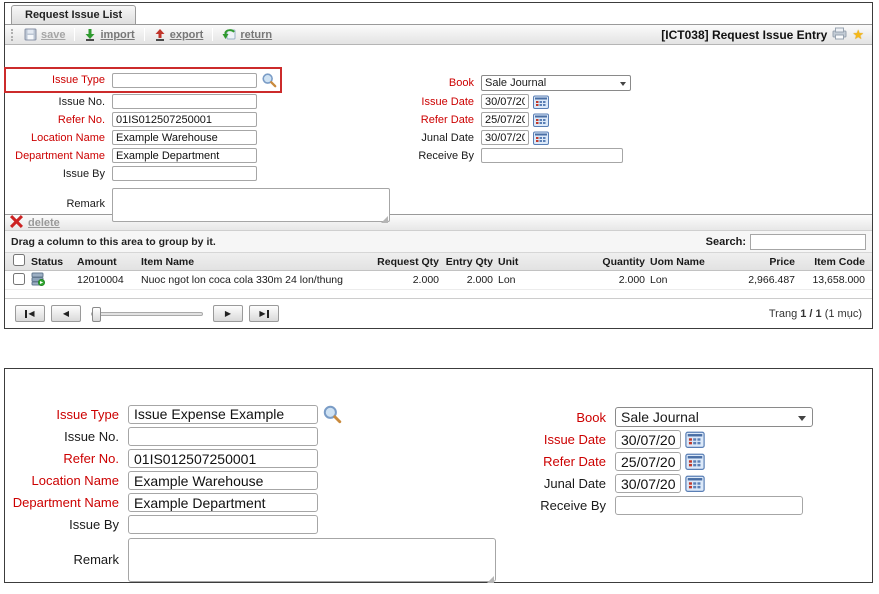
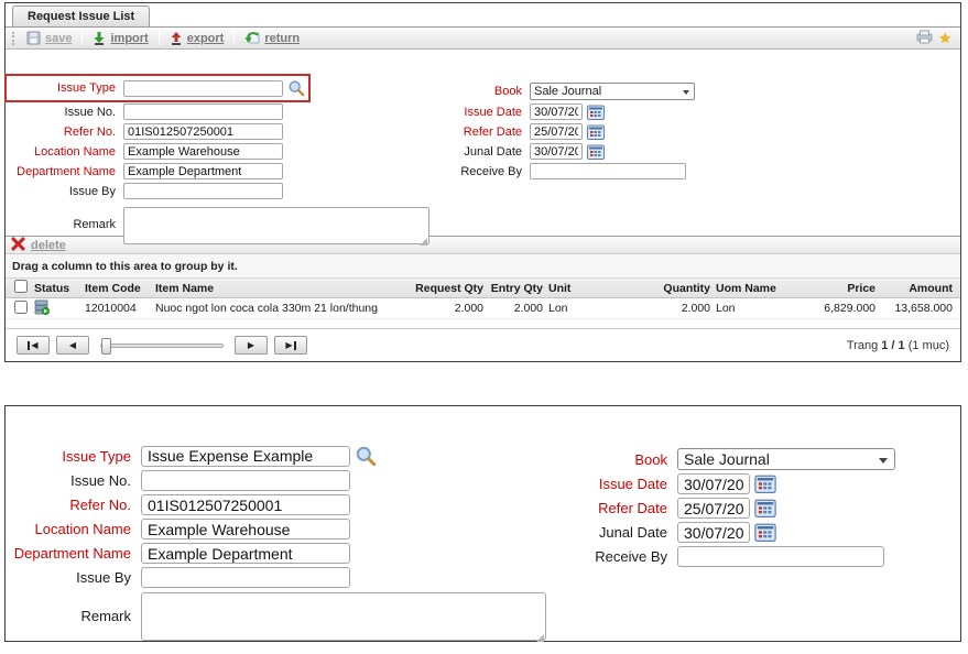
  Request Issue List
  save
  import
  export
  return
- [ICT038] Request Issue Entry
  ★
  Issue Type
  Issue No.
  Refer No.
  01IS012507250001
  Location Name
  Example Warehouse
  Department Name
  Example Department
  Issue By
  Remark
  Book
  Sale Journal
  Issue Date
  30/07/20
  Refer Date
  25/07/20
  Junal Date
  30/07/20
  Receive By
  delete
  Drag a column to this area to group by it.
- Search:
  Status
- Amount
+ Item Code
  Item Name
  Request Qty
  Entry Qty
  Unit
  Quantity
  Uom Name
  Price
- Item Code
+ Amount
  12010004
- Nuoc ngot lon coca cola 330m 24 lon/thung
+ Nuoc ngot lon coca cola 330m 21 lon/thung
  2.000
  2.000
  Lon
  2.000
  Lon
- 2,966.487
+ 6,829.000
  13,658.000
  ◀
  ◀
  ▶
  ▶
  Trang 1 / 1 (1 mục)
  Issue Type
  Issue Expense Example
  Issue No.
  Refer No.
  01IS012507250001
  Location Name
  Example Warehouse
  Department Name
  Example Department
  Issue By
  Remark
  Book
  Sale Journal
  Issue Date
  30/07/20
  Refer Date
  25/07/20
  Junal Date
  30/07/20
  Receive By
